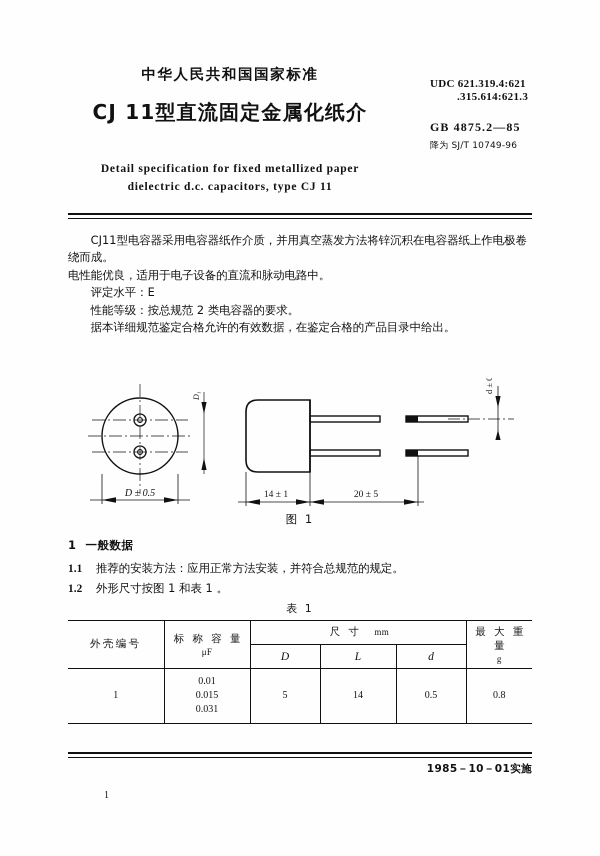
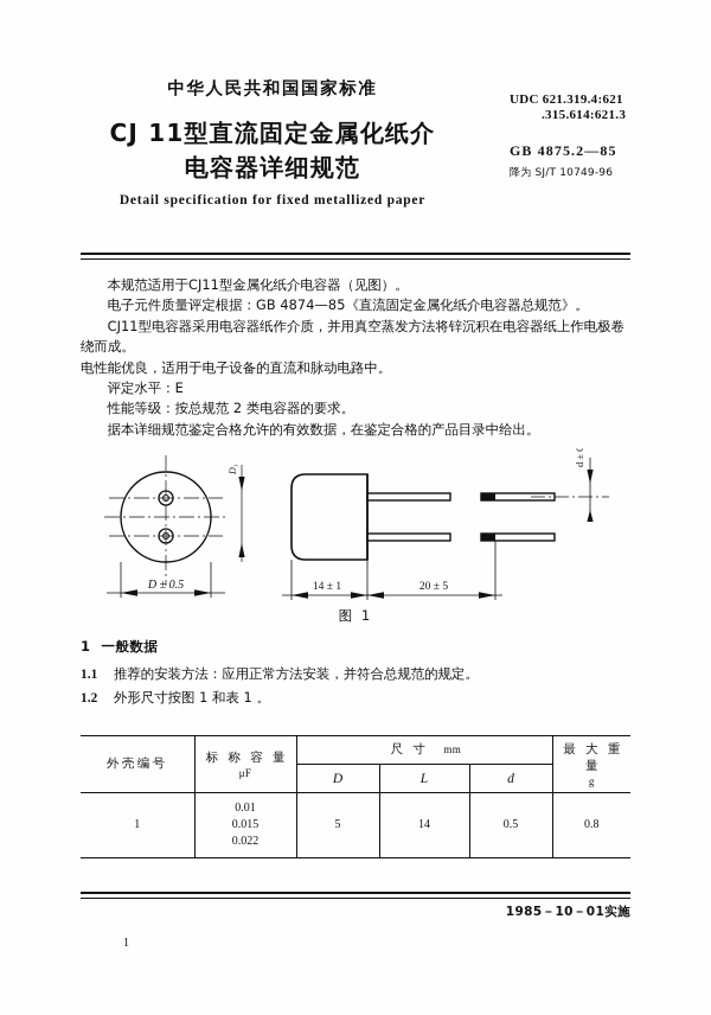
  中华人民共和国国家标准
  CJ 11型直流固定金属化纸介
+ 电容器详细规范
  Detail specification for fixed metallized paper
- dielectric d.c. capacitors, type CJ 11
  UDC 621.319.4:621
  .315.614:621.3
  GB 4875.2—85
  降为 SJ/T 10749-96
+ 本规范适用于CJ11型金属化纸介电容器（见图）。
+ 电子元件质量评定根据：GB 4874—85《直流固定金属化纸介电容器总规范》。
  CJ11型电容器采用电容器纸作介质，并用真空蒸发方法将锌沉积在电容器纸上作电极卷绕而成。
  电性能优良，适用于电子设备的直流和脉动电路中。
  评定水平：E
  性能等级：按总规范 2 类电容器的要求。
  据本详细规范鉴定合格允许的有效数据，在鉴定合格的产品目录中给出。
  D ± 0.5
  14 ± 1
  20 ± 5
  图 1
  1 一般数据
  1.1 推荐的安装方法：应用正常方法安装，并符合总规范的规定。
  1.2 外形尺寸按图 1 和表 1 。
- 表 1
  外壳编号	标 称 容 量 μF	尺 寸 mm	最 大 重 量 g
  D	L	d
- 1	0.01 0.015 0.031	5	14	0.5	0.8
+ 1	0.01 0.015 0.022	5	14	0.5	0.8
  1985－10－01实施
  1
